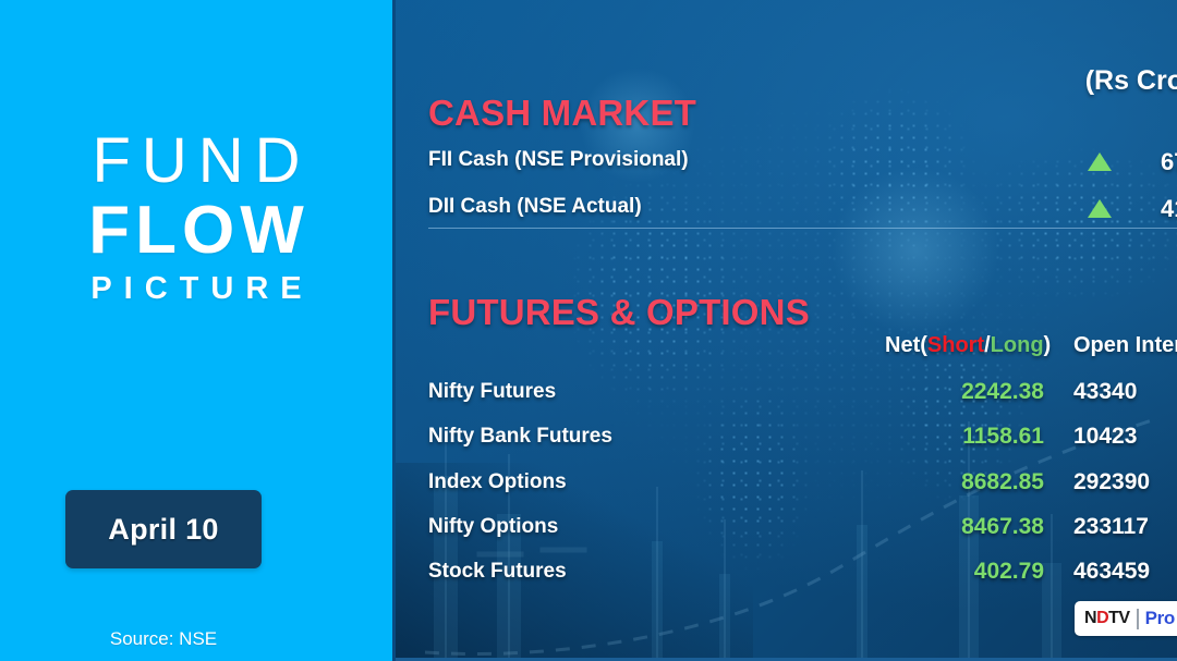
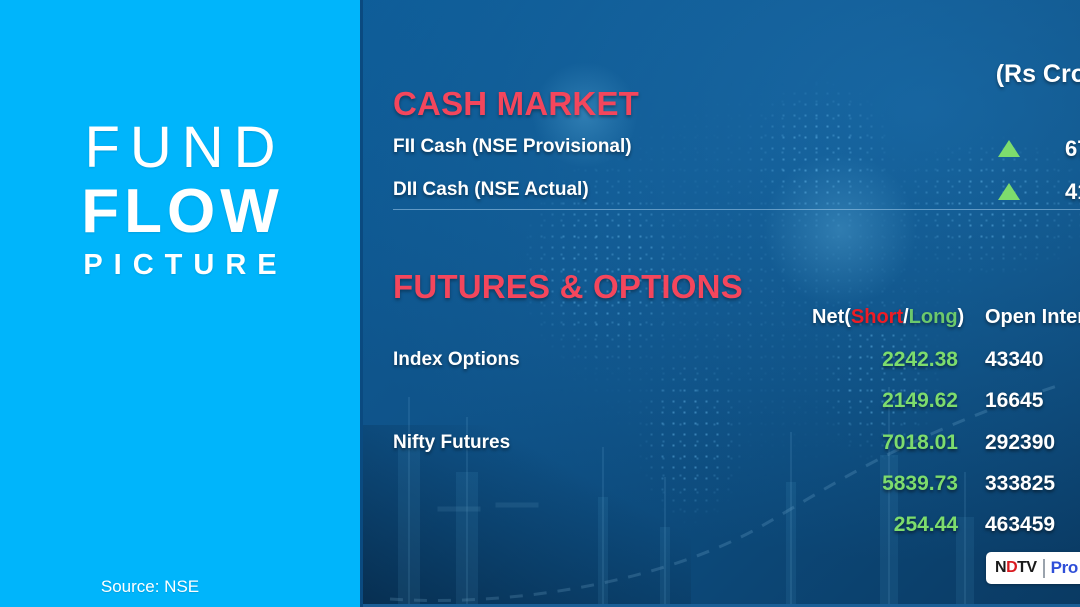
  FUND
  FLOW
  PICTURE
- April 10
  Source: NSE
  (Rs Cro
  CASH MARKET
  FII Cash (NSE Provisional)
  DII Cash (NSE Actual)
  FUTURES & OPTIONS
  Net(Short/Long)
  Open Inte
- Nifty Futures
+ Index Options
  2242.38
  43340
- Nifty Bank Futures
- 1158.61
+ 2149.62
- 10423
+ 16645
- Index Options
+ Nifty Futures
- 8682.85
+ 7018.01
  292390
- Nifty Options
- 8467.38
+ 5839.73
- 233117
+ 333825
- Stock Futures
- 402.79
+ 254.44
  463459
  NDTV
  Pro
